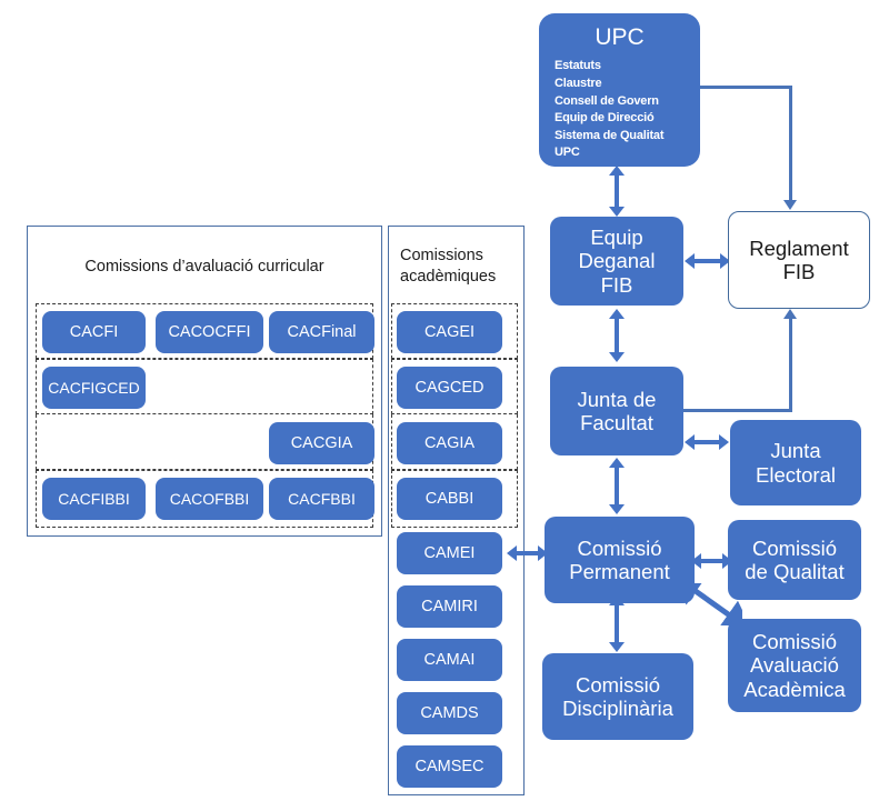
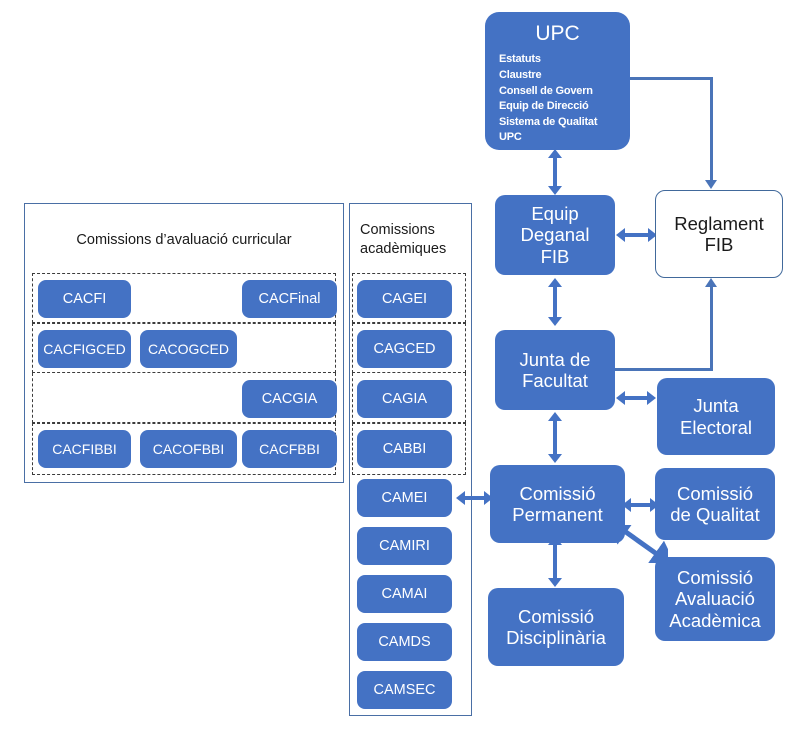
  Comissions d’avaluació curricular
  CACFI
- CACOCFFI
  CACFinal
  CACFIGCED
+ CACOGCED
  CACGIA
  CACFIBBI
  CACOFBBI
  CACFBBI
  Comissions acadèmiques
  CAGEI
  CAGCED
  CAGIA
  CABBI
  CAMEI
  CAMIRI
  CAMAI
  CAMDS
  CAMSEC
  UPC
  Estatuts
  Claustre
  Consell de Govern
  Equip de Direcció
  Sistema de Qualitat
  UPC
  Equip
  Deganal
  FIB
  Reglament
  FIB
  Junta de
  Facultat
  Junta
  Electoral
  Comissió
  Permanent
  Comissió
  de Qualitat
  Comissió
  Avaluació
  Acadèmica
  Comissió
  Disciplinària
